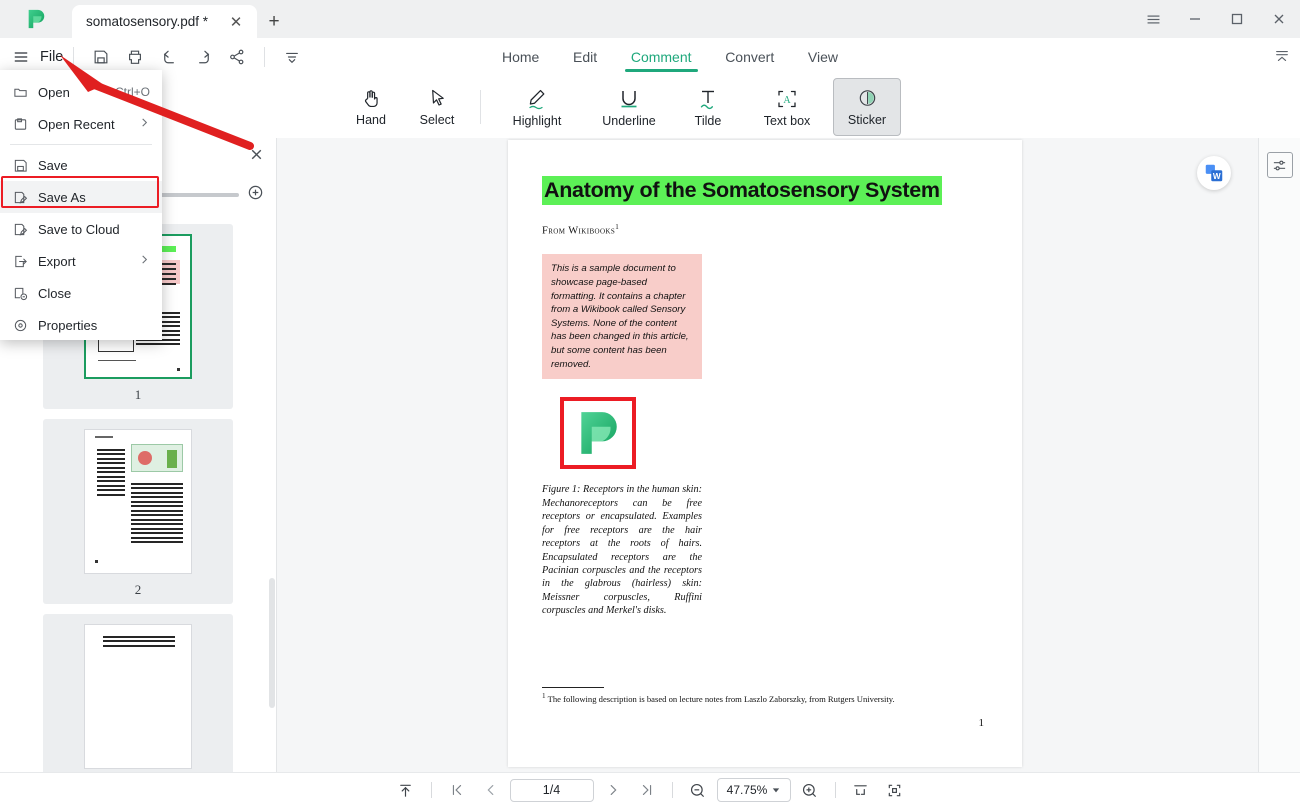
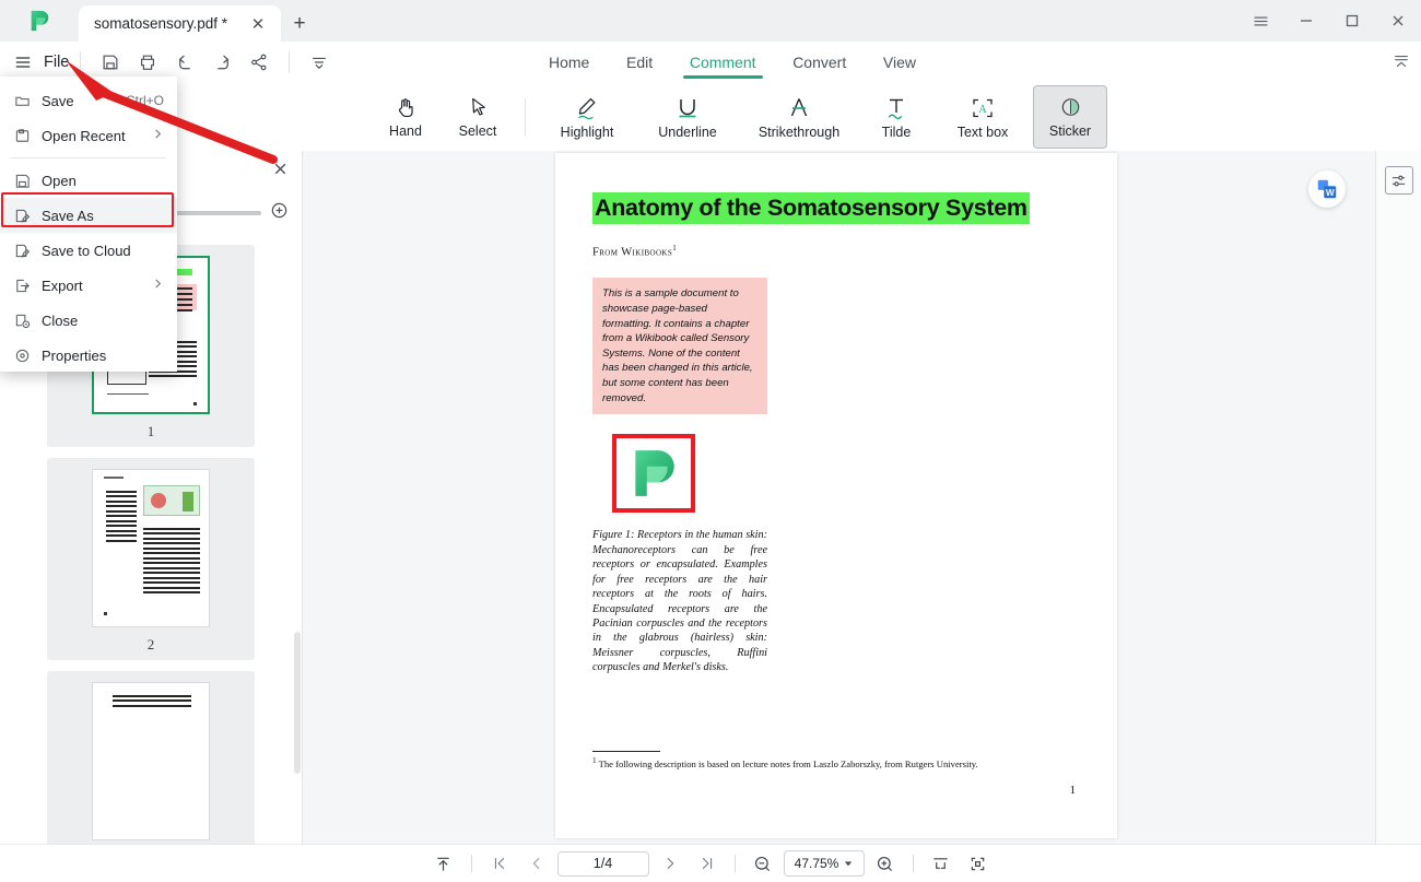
  somatosensory.pdf *
  ✕
  +
  File
  Home
  Edit
  Comment
  Convert
  View
  Hand
  Select
  Highlight
  Underline
+ Strikethrough
  Tilde
  A
  Text box
  Sticker
  1
  2
  Anatomy of the Somatosensory System
  From Wikibooks1
  This is a sample document to showcase page-based formatting. It contains a chapter from a Wikibook called Sensory Systems. None of the content has been changed in this article, but some content has been removed.
  Figure 1: Receptors in the human skin: Mechanoreceptors can be free receptors or encapsulated. Examples for free receptors are the hair receptors at the roots of hairs. Encapsulated receptors are the Pacinian corpuscles and the receptors in the glabrous (hairless) skin: Meissner corpuscles, Ruffini corpuscles and Merkel's disks.
  1 The following description is based on lecture notes from Laszlo Zaborszky, from Rutgers University.
  1
  W
  1/4
  47.75%
- Open
+ Save
  trl+O
  Open Recent
- Save
+ Open
  Save As
  Save to Cloud
  Export
  Close
  Properties
